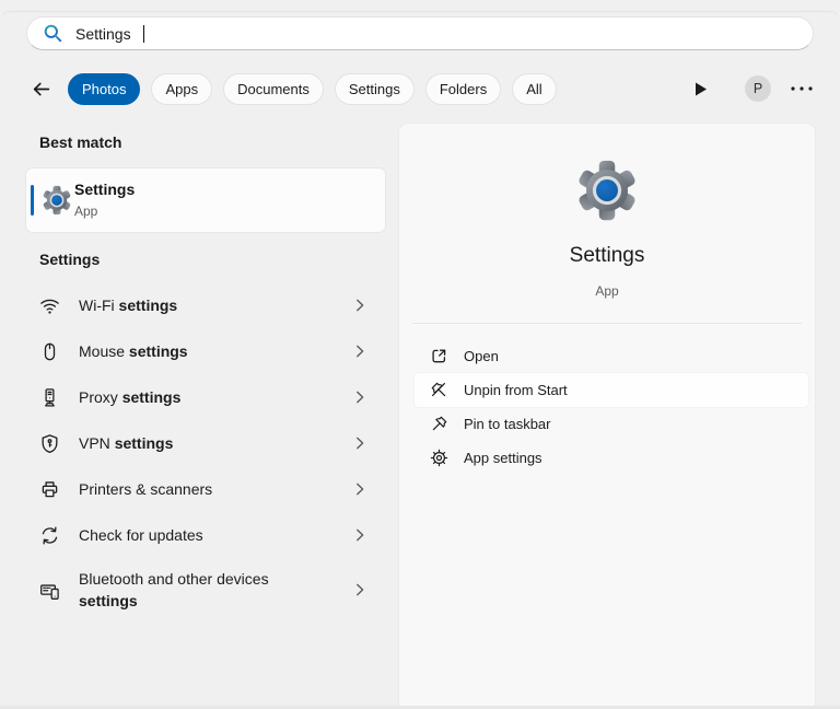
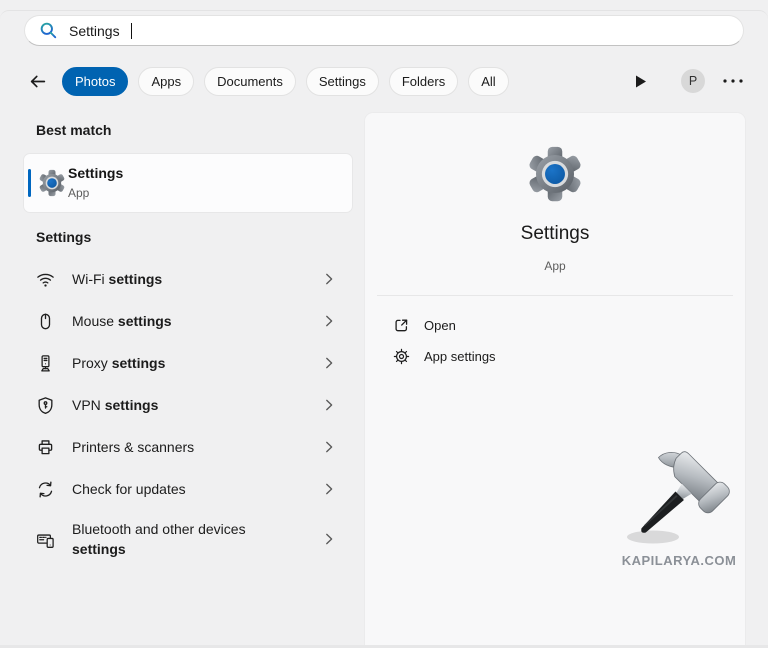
  Settings
  Photos
  Apps
  Documents
  Settings
  Folders
  All
  P
  Best match
  Settings
  App
  Settings
  Wi-Fi settings
  Mouse settings
  Proxy settings
  VPN settings
  Printers & scanners
  Check for updates
  Bluetooth and other devices settings
  Settings
  App
  Open
- Unpin from Start
- Pin to taskbar
  App settings
+ KAPILARYA.COM
